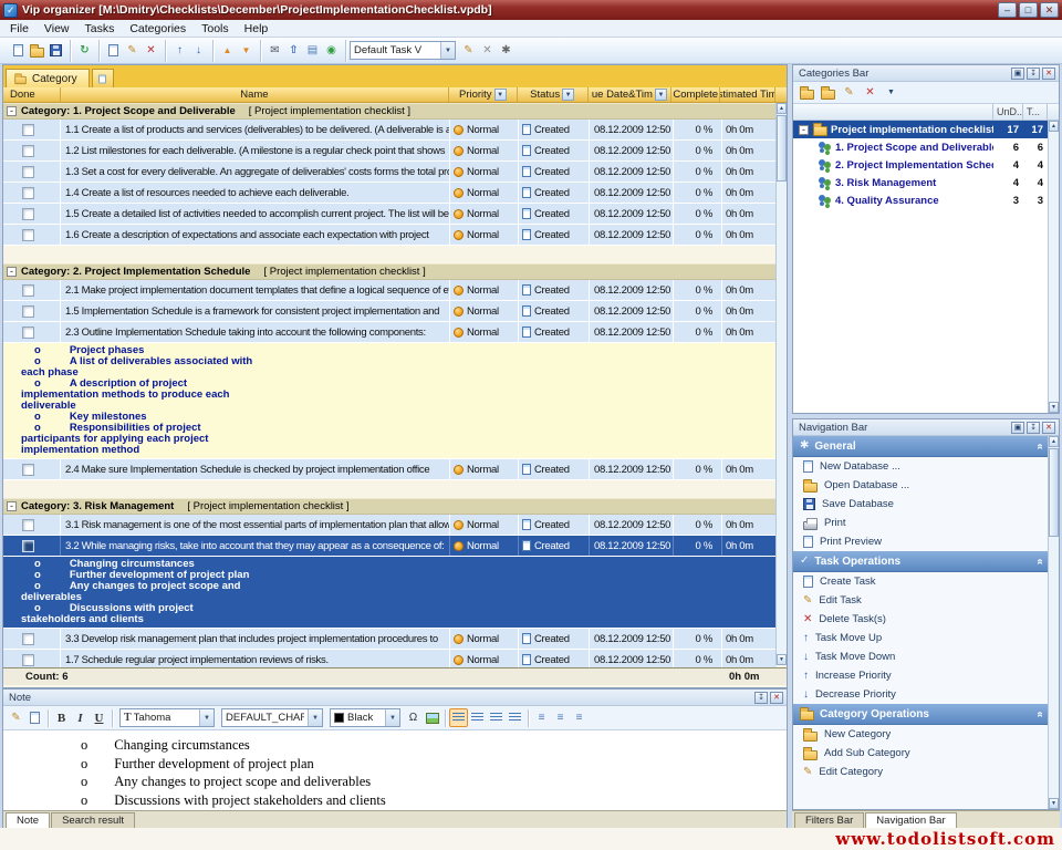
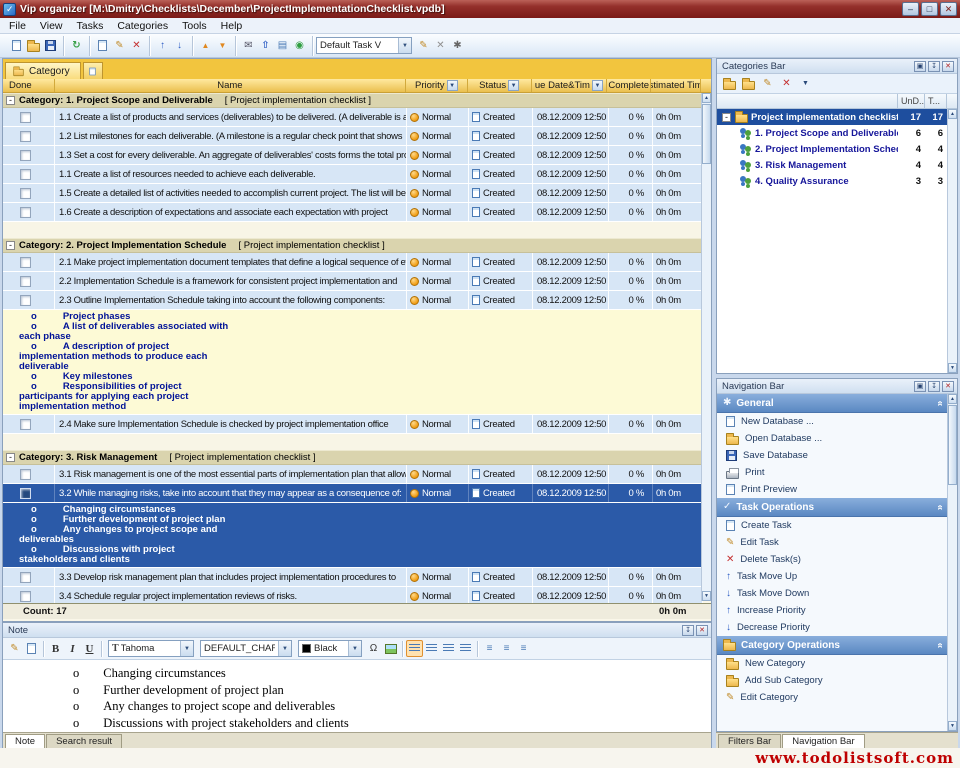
  Vip organizer [M:\Dmitry\Checklists\December\ProjectImplementationChecklist.vpdb]
  File
  View
  Tasks
  Categories
  Tools
  Help
  ↻
  ✎
  ✕
  ↑
  ↓
  ▲
  ▼
  ✉
  ⇧
  ▤
  ◉
  Default Task V
  ✎
  ✕
  ✱
  Category
  Done
  Name
  Priority
  Status
  ue Date&Tim
  Complete
  stimated Tim
  -
  Category: 1. Project Scope and Deliverable
  [ Project implementation checklist ]
  1.1 Create a list of products and services (deliverables) to be delivered. (A deliverable is a
  Normal
  Created
  08.12.2009 12:50
  0 %
  0h 0m
  1.2 List milestones for each deliverable. (A milestone is a regular check point that shows
  Normal
  Created
  08.12.2009 12:50
  0 %
  0h 0m
  1.3 Set a cost for every deliverable. An aggregate of deliverables' costs forms the total pro
  Normal
  Created
  08.12.2009 12:50
  0 %
  0h 0m
- 1.4 Create a list of resources needed to achieve each deliverable.
+ 1.1 Create a list of resources needed to achieve each deliverable.
  Normal
  Created
  08.12.2009 12:50
  0 %
  0h 0m
  1.5 Create a detailed list of activities needed to accomplish current project. The list will be
  Normal
  Created
  08.12.2009 12:50
  0 %
  0h 0m
  1.6 Create a description of expectations and associate each expectation with project
  Normal
  Created
  08.12.2009 12:50
  0 %
  0h 0m
  -
  Category: 2. Project Implementation Schedule
  [ Project implementation checklist ]
  2.1 Make project implementation document templates that define a logical sequence of e
  Normal
  Created
  08.12.2009 12:50
  0 %
  0h 0m
- 1.5 Implementation Schedule is a framework for consistent project implementation and
+ 2.2 Implementation Schedule is a framework for consistent project implementation and
  Normal
  Created
  08.12.2009 12:50
  0 %
  0h 0m
  2.3 Outline Implementation Schedule taking into account the following components:
  Normal
  Created
  08.12.2009 12:50
  0 %
  0h 0m
  o Project phases
  o A list of deliverables associated with each phase
  o A description of project implementation methods to produce each deliverable
  o Key milestones
  o Responsibilities of project participants for applying each project implementation method
  2.4 Make sure Implementation Schedule is checked by project implementation office
  Normal
  Created
  08.12.2009 12:50
  0 %
  0h 0m
  -
  Category: 3. Risk Management
  [ Project implementation checklist ]
  3.1 Risk management is one of the most essential parts of implementation plan that allow
  Normal
  Created
  08.12.2009 12:50
  0 %
  0h 0m
  3.2 While managing risks, take into account that they may appear as a consequence of:
  Normal
  Created
  08.12.2009 12:50
  0 %
  0h 0m
  o Changing circumstances
  o Further development of project plan
  o Any changes to project scope and deliverables
  o Discussions with project stakeholders and clients
  3.3 Develop risk management plan that includes project implementation procedures to
  Normal
  Created
  08.12.2009 12:50
  0 %
  0h 0m
- 1.7 Schedule regular project implementation reviews of risks.
+ 3.4 Schedule regular project implementation reviews of risks.
  Normal
  Created
  08.12.2009 12:50
  0 %
  0h 0m
- Count: 6
+ Count: 17
  0h 0m
  Note
  ✎
  B
  I
  U
  T
  Tahoma
  DEFAULT_CHAR
  Black
  Ω
  ≡
  ≡
  ≡
  o Changing circumstances
  o Further development of project plan
  o Any changes to project scope and deliverables
  o Discussions with project stakeholders and clients
  Note
  Search result
  Categories Bar
  ✎
  ✕
  UnD..
  T...
  -
  Project implementation checklist
  17
  17
  1. Project Scope and Deliverabl
  6
  6
  2. Project Implementation Sche
  4
  4
  3. Risk Management
  4
  4
  4. Quality Assurance
  3
  3
  Navigation Bar
  ✱
  General
  New Database ...
  Open Database ...
  Save Database
  Print
  Print Preview
  ✓
  Task Operations
  Create Task
  ✎
  Edit Task
  ✕
  Delete Task(s)
  ↑
  Task Move Up
  ↓
  Task Move Down
  ↑
  Increase Priority
  ↓
  Decrease Priority
  Category Operations
  New Category
  Add Sub Category
  ✎
  Edit Category
  Filters Bar
  Navigation Bar
  www.todolistsoft.com
